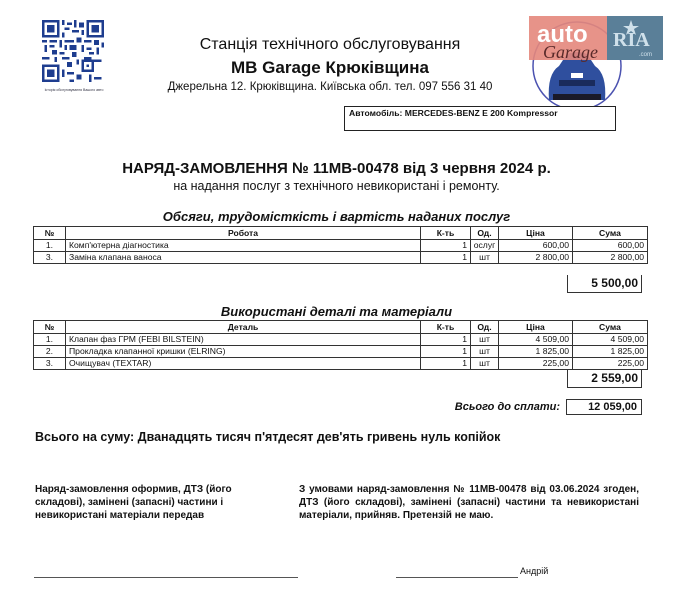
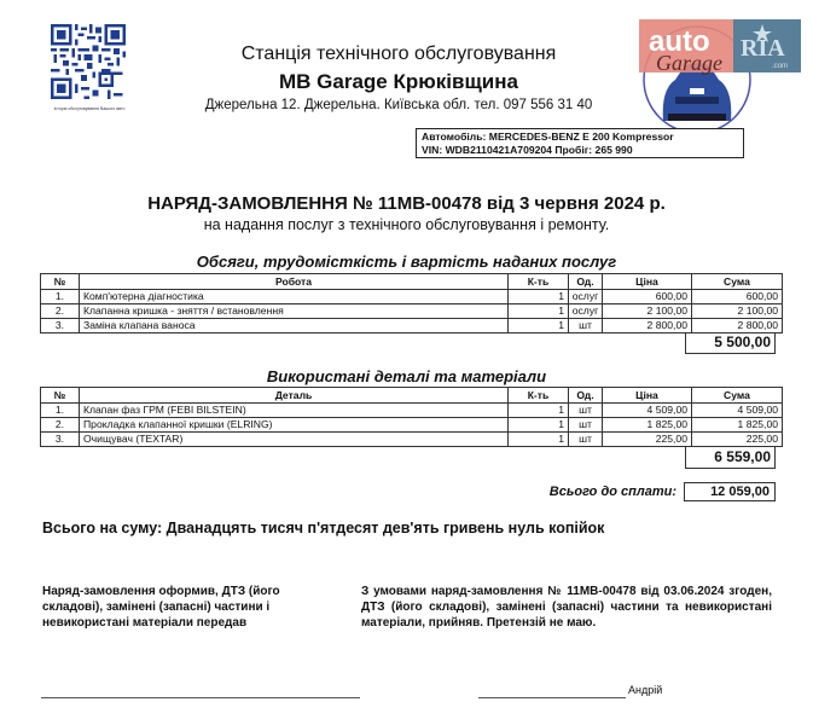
  Станція технічного обслуговування
  MB Garage Крюківщина
- Джерельна 12. Крюківщина. Київська обл. тел. 097 556 31 40
+ Джерельна 12. Джерельна. Київська обл. тел. 097 556 31 40
  auto
  Garage
  RIA
  Автомобіль: MERCEDES-BENZ E 200 Kompressor
+ VIN: WDB2110421A709204 Пробіг: 265 990
  НАРЯД-ЗАМОВЛЕННЯ № 11MB-00478 від 3 червня 2024 р.
- на надання послуг з технічного невикористані і ремонту.
+ на надання послуг з технічного обслуговування і ремонту.
  Обсяги, трудомісткість і вартість наданих послуг
  №	Робота	К-ть	Од.	Ціна	Сума
  1.	Комп'ютерна діагностика	1	ослуг	600,00	600,00
+ 2.	Клапанна кришка - зняття / встановлення	1	ослуг	2 100,00	2 100,00
  3.	Заміна клапана ваноса	1	шт	2 800,00	2 800,00
  5 500,00
  Використані деталі та матеріали
  №	Деталь	К-ть	Од.	Ціна	Сума
  1.	Клапан фаз ГРМ (FEBI BILSTEIN)	1	шт	4 509,00	4 509,00
  2.	Прокладка клапанної кришки (ELRING)	1	шт	1 825,00	1 825,00
  3.	Очищувач (TEXTAR)	1	шт	225,00	225,00
- 2 559,00
+ 6 559,00
  Всього до сплати:
  12 059,00
  Всього на суму: Дванадцять тисяч п'ятдесят дев'ять гривень нуль копійок
  Наряд-замовлення оформив, ДТЗ (його складові), замінені (запасні) частини і невикористані матеріали передав
  З умовами наряд-замовлення № 11MB-00478 від 03.06.2024 згоден, ДТЗ (його складові), замінені (запасні) частини та невикористані матеріали, прийняв. Претензій не маю.
  Андрій
